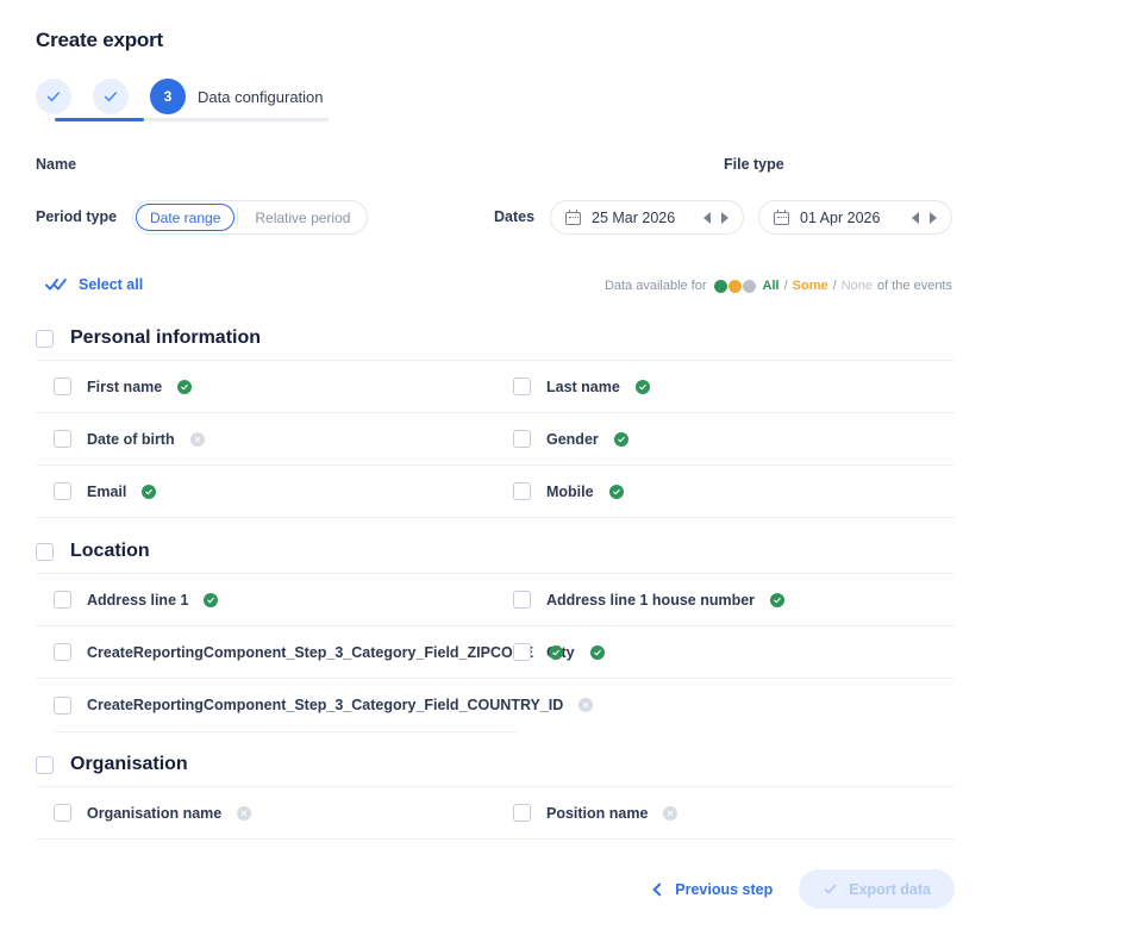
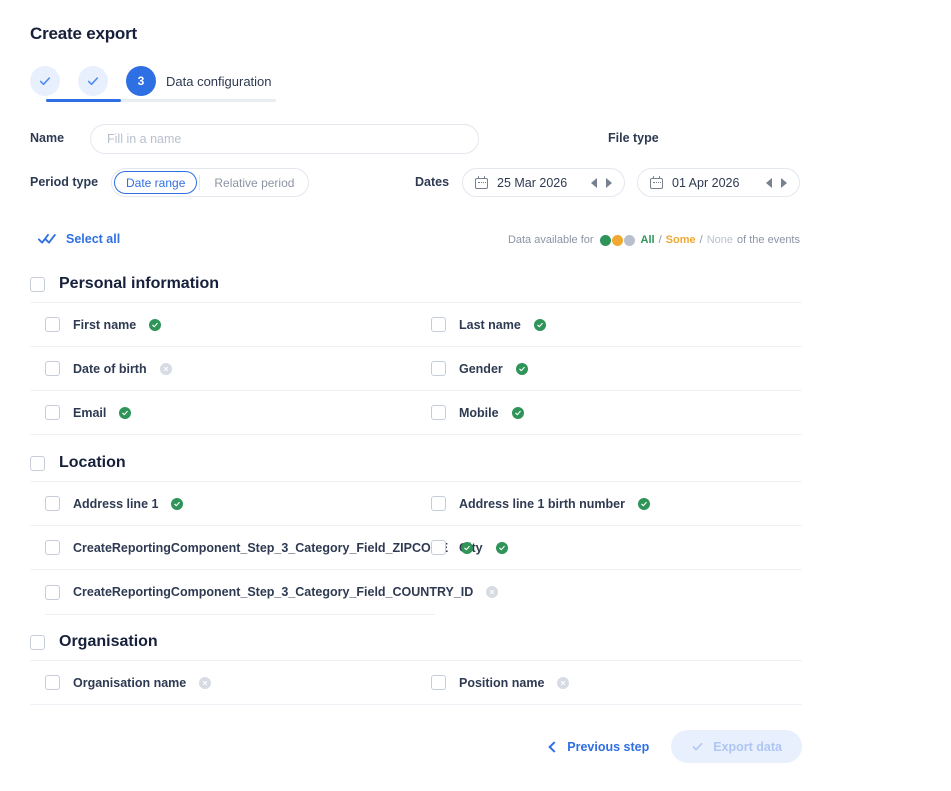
  Create export
  3
  Data configuration
  Name
+ Fill in a name
  File type
  Period type
  Date range
  Relative period
  Dates
  25 Mar 2026
  01 Apr 2026
  Select all
  Data available for
  All
  /
  Some
  /
  None
  of the events
  Personal information
  First name
  Last name
  Date of birth
  Gender
  Email
  Mobile
  Location
  Address line 1
- Address line 1 house number
+ Address line 1 birth number
  CreateReportingComponent_Step_3_Category_Field_ZIPCO
  CreateReportingComponent_Step_3_Category_Field_COUNTRY_ID
  Organisation
  Organisation name
  Position name
  Previous step
  Export data
